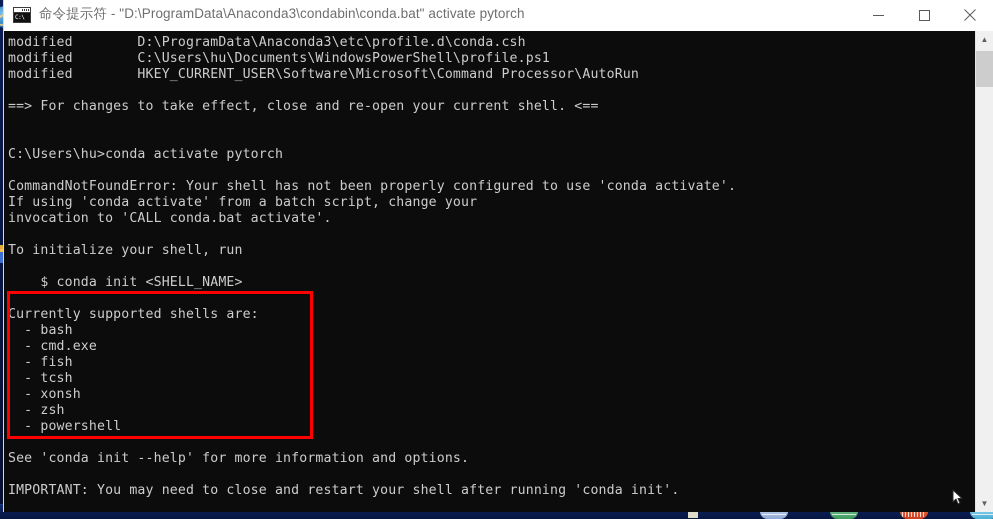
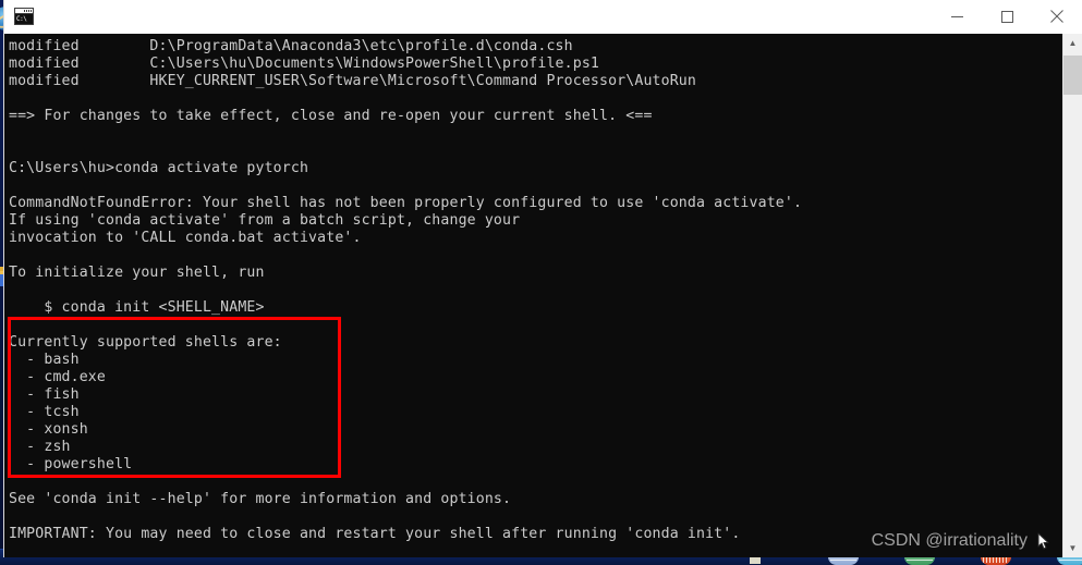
- 命令提示符 - "D:\ProgramData\Anaconda3\condabin\conda.bat" activate pytorch
  modified D:\ProgramData\Anaconda3\etc\profile.d\conda.csh
  modified C:\Users\hu\Documents\WindowsPowerShell\profile.ps1
  modified HKEY_CURRENT_USER\Software\Microsoft\Command Processor\AutoRun
  ==> For changes to take effect, close and re-open your current shell. <==
  C:\Users\hu>conda activate pytorch
  CommandNotFoundError: Your shell has not been properly configured to use 'conda activate'.
  If using 'conda activate' from a batch script, change your
  invocation to 'CALL conda.bat activate'.
  To initialize your shell, run
  $ conda init <SHELL_NAME>
  Currently supported shells are:
  - bash
  - cmd.exe
  - fish
  - tcsh
  - xonsh
  - zsh
  - powershell
  See 'conda init --help' for more information and options.
  IMPORTANT: You may need to close and restart your shell after running 'conda init'.
+ CSDN @irrationality
  ▲
  ▼
